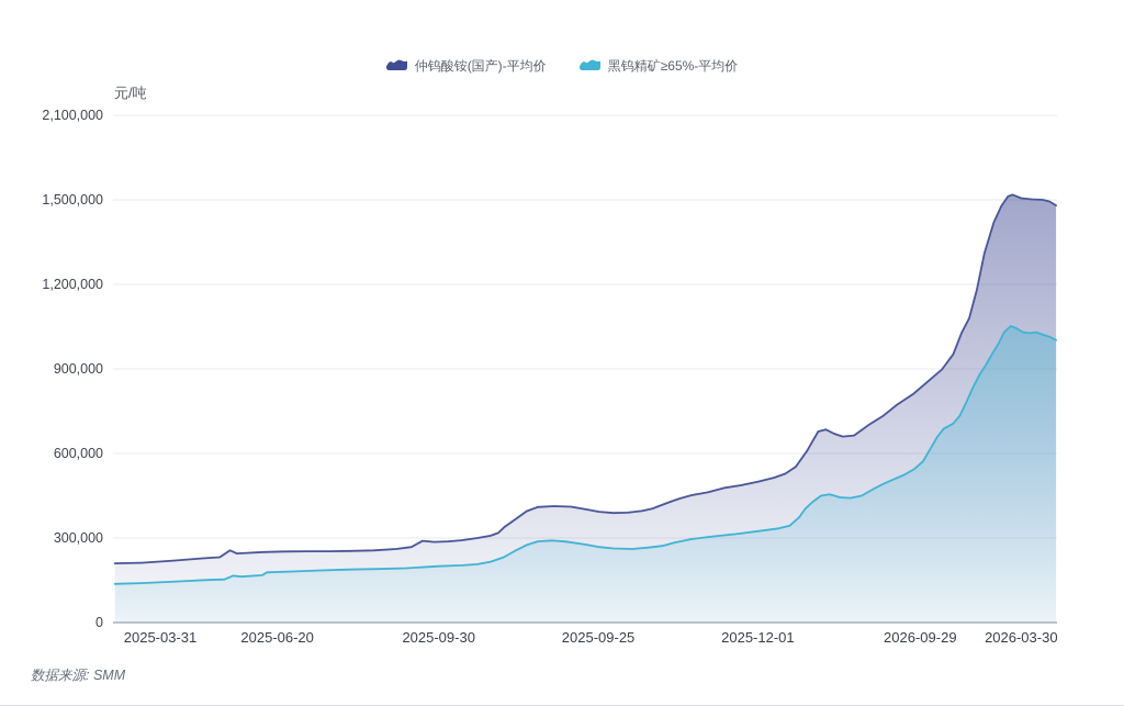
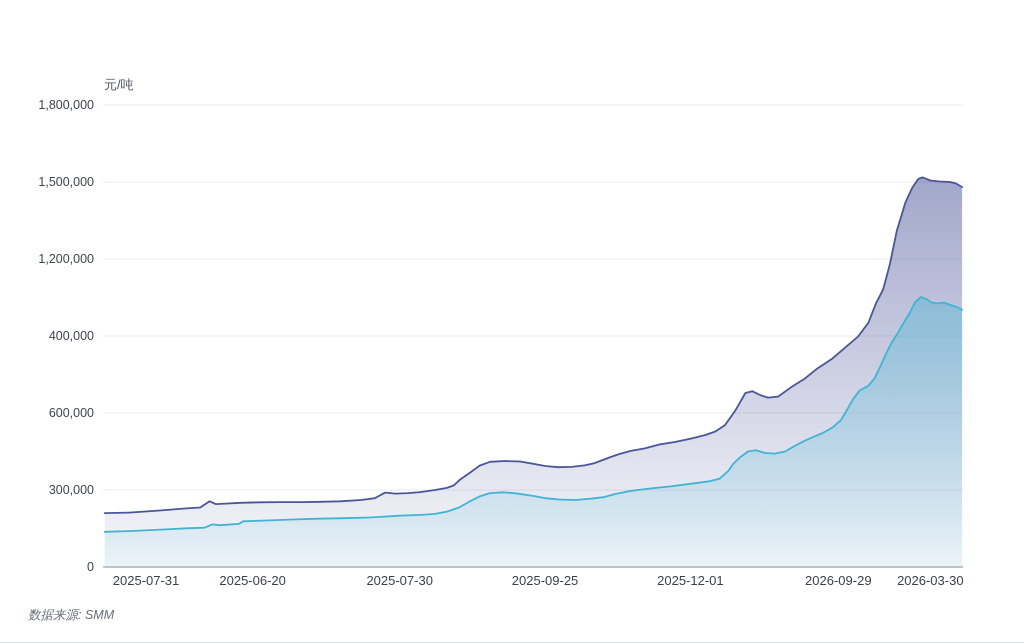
- 仲钨酸铵(国产)-平均价
- 黑钨精矿≥65%-平均价
  元/吨
- 2,100,000
+ 1,800,000
  1,500,000
  1,200,000
- 900,000
+ 400,000
  600,000
  300,000
  0
- 2025-03-31
+ 2025-07-31
  2025-06-20
- 2025-09-30
+ 2025-07-30
  2025-09-25
  2025-12-01
  2026-09-29
  2026-03-30
  数据来源: SMM
